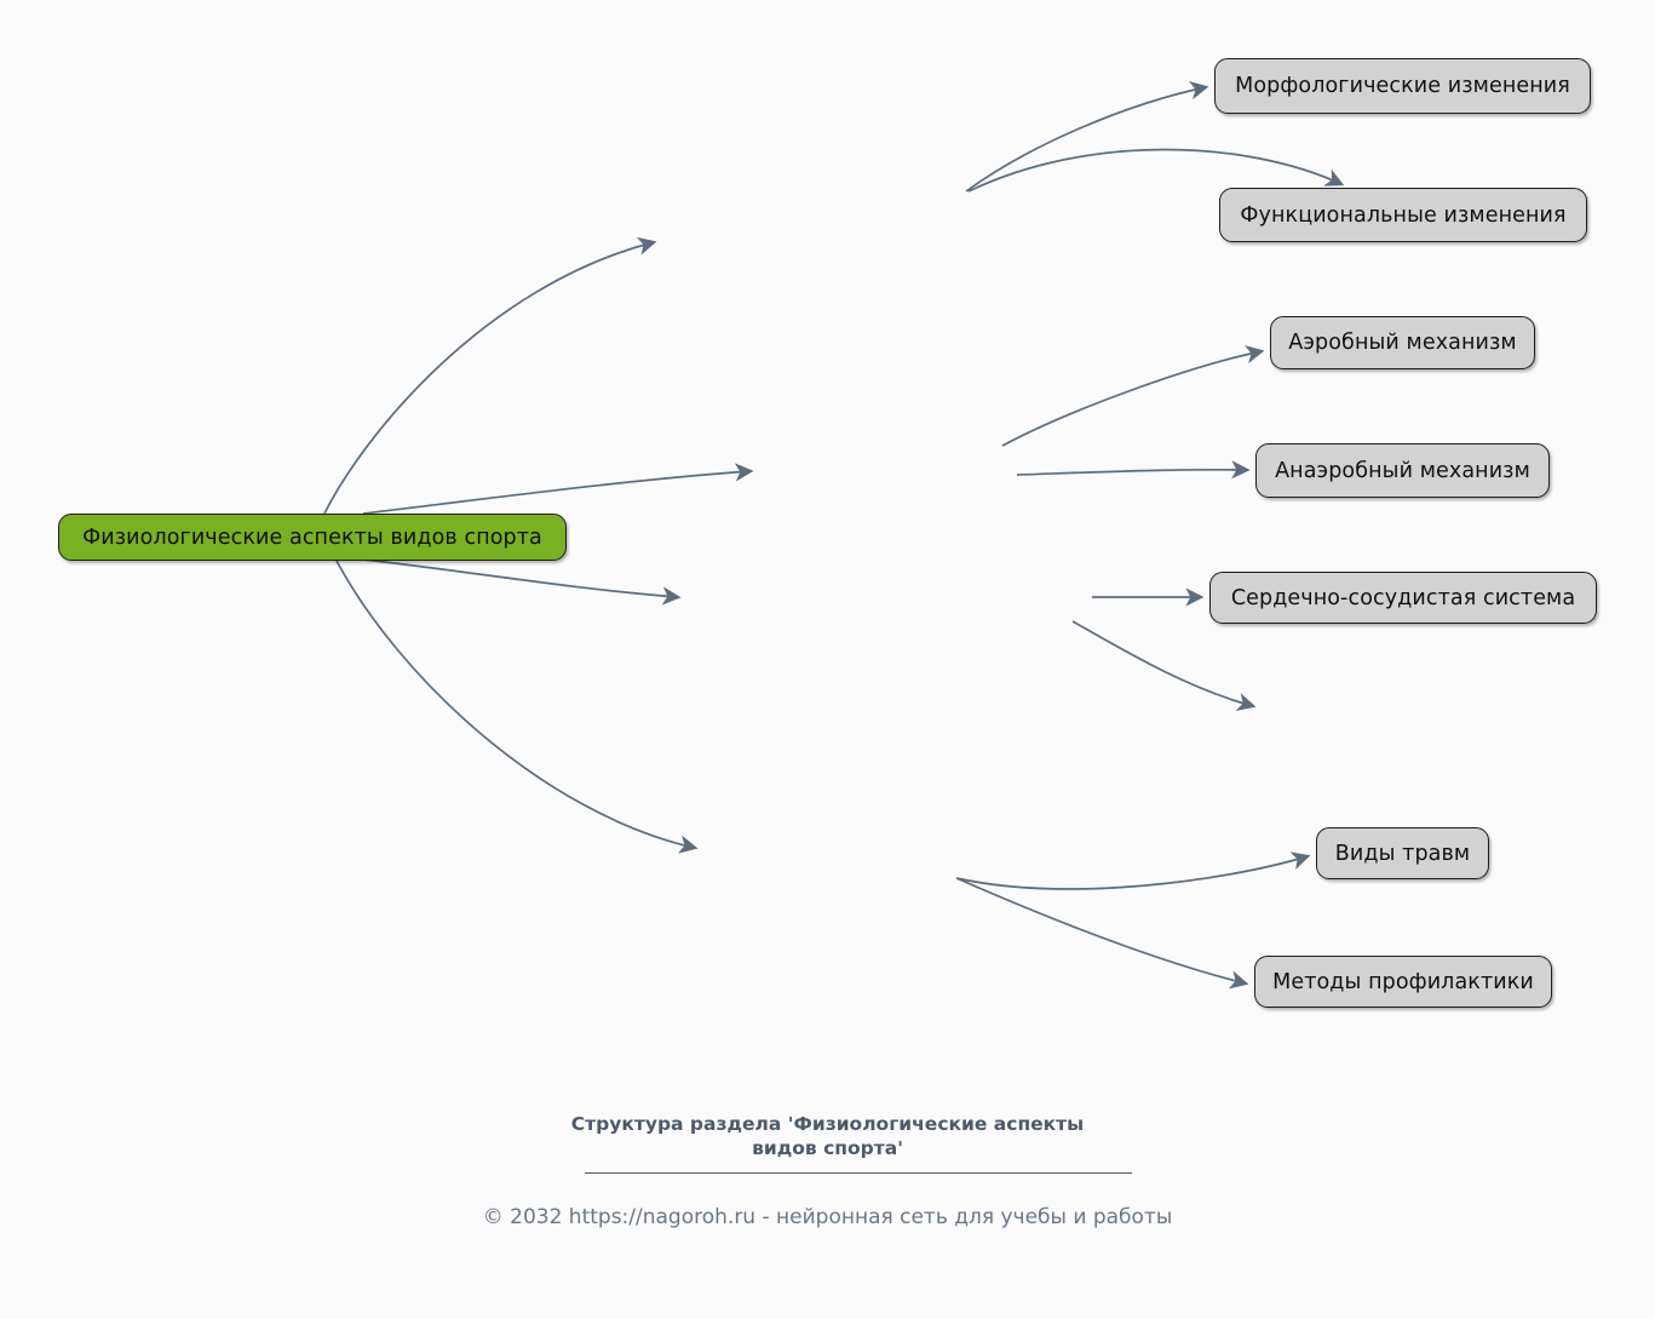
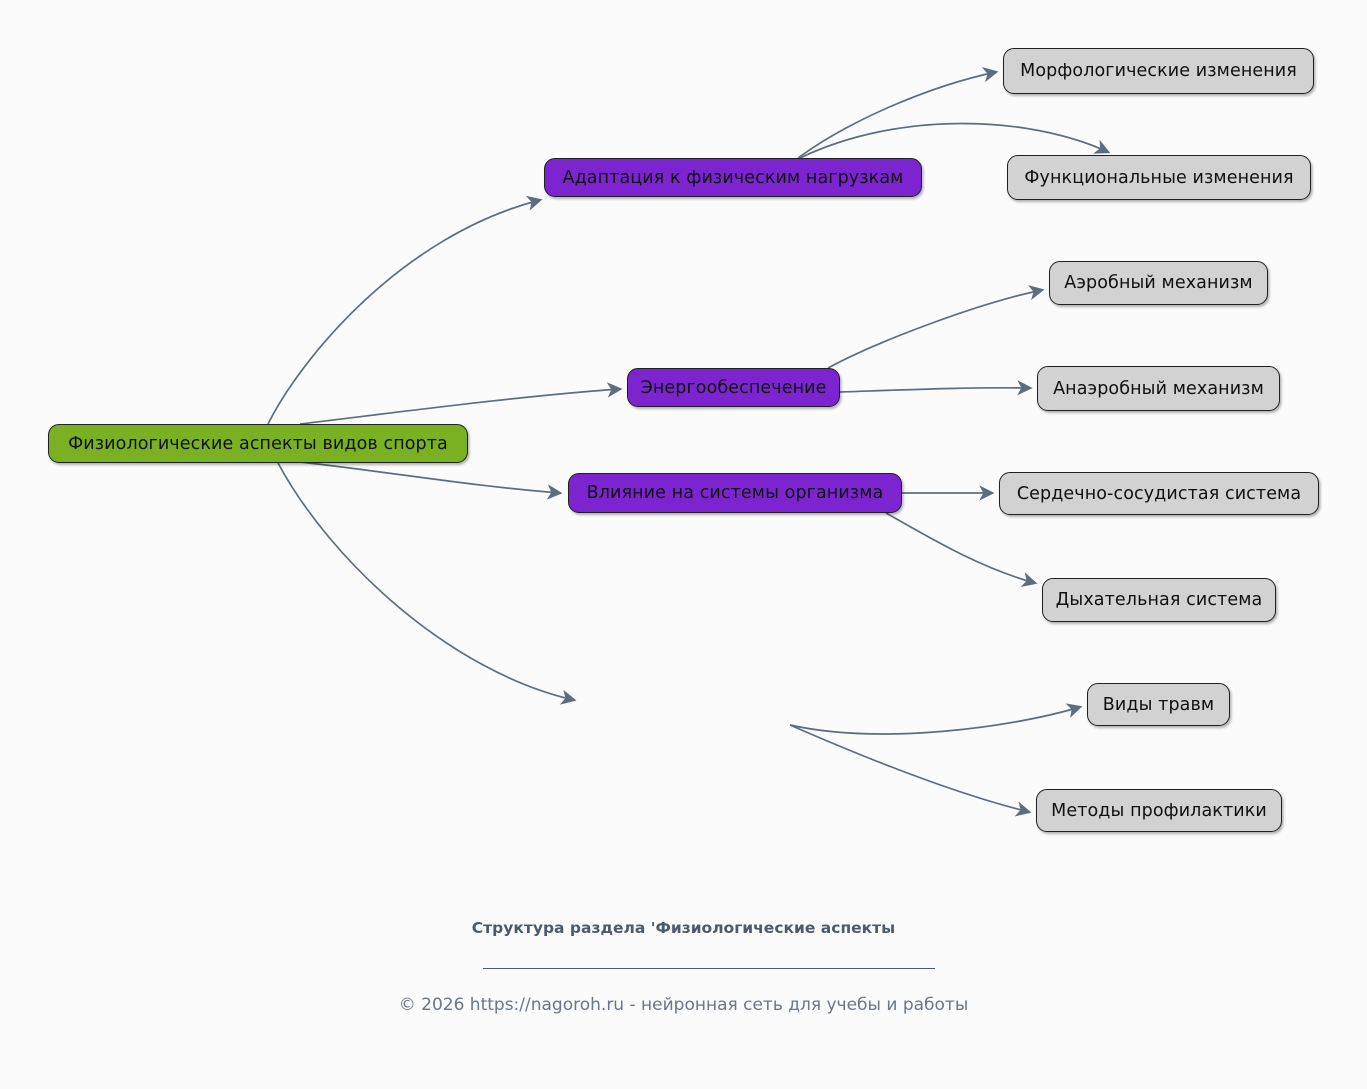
  Физиологические аспекты видов спорта
+ Адаптация к физическим нагрузкам
  Морфологические изменения
  Функциональные изменения
+ Энергообеспечение
  Аэробный механизм
  Анаэробный механизм
+ Влияние на системы организма
  Сердечно-сосудистая система
+ Дыхательная система
  Виды травм
  Методы профилактики
  Структура раздела 'Физиологические аспекты
- видов спорта'
- © 2032 https://nagoroh.ru - нейронная сеть для учебы и работы
+ © 2026 https://nagoroh.ru - нейронная сеть для учебы и работы
